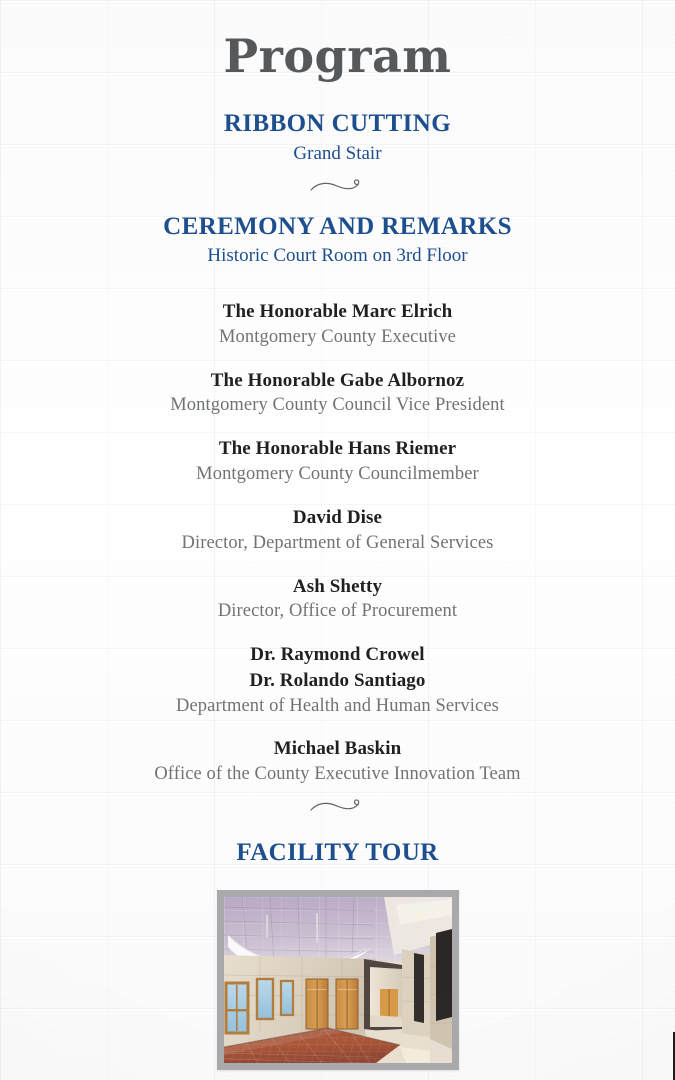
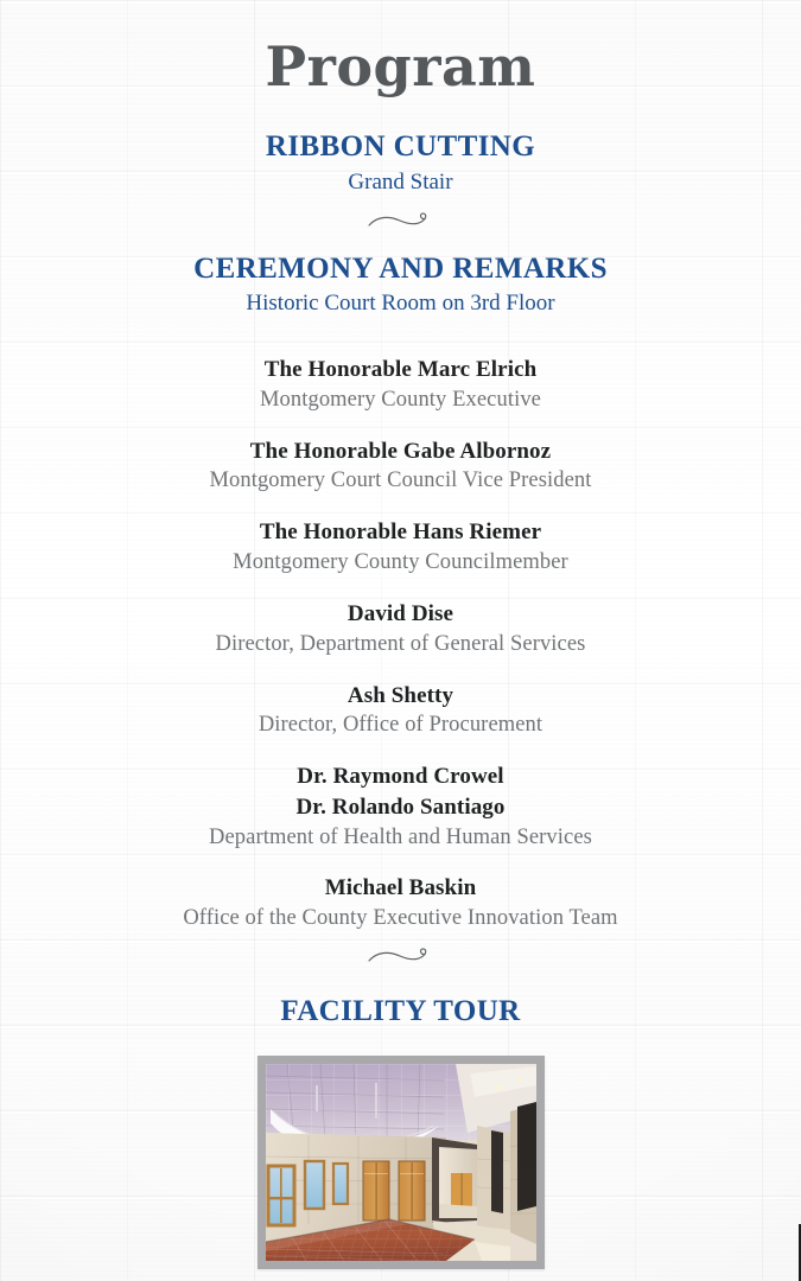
  Program
  RIBBON CUTTING
  Grand Stair
  CEREMONY AND REMARKS
  Historic Court Room on 3rd Floor
  The Honorable Marc Elrich
  Montgomery County Executive
  The Honorable Gabe Albornoz
- Montgomery County Council Vice President
+ Montgomery Court Council Vice President
  The Honorable Hans Riemer
  Montgomery County Councilmember
  David Dise
  Director, Department of General Services
  Ash Shetty
  Director, Office of Procurement
  Dr. Raymond Crowel
  Dr. Rolando Santiago
  Department of Health and Human Services
  Michael Baskin
  Office of the County Executive Innovation Team
  FACILITY TOUR
